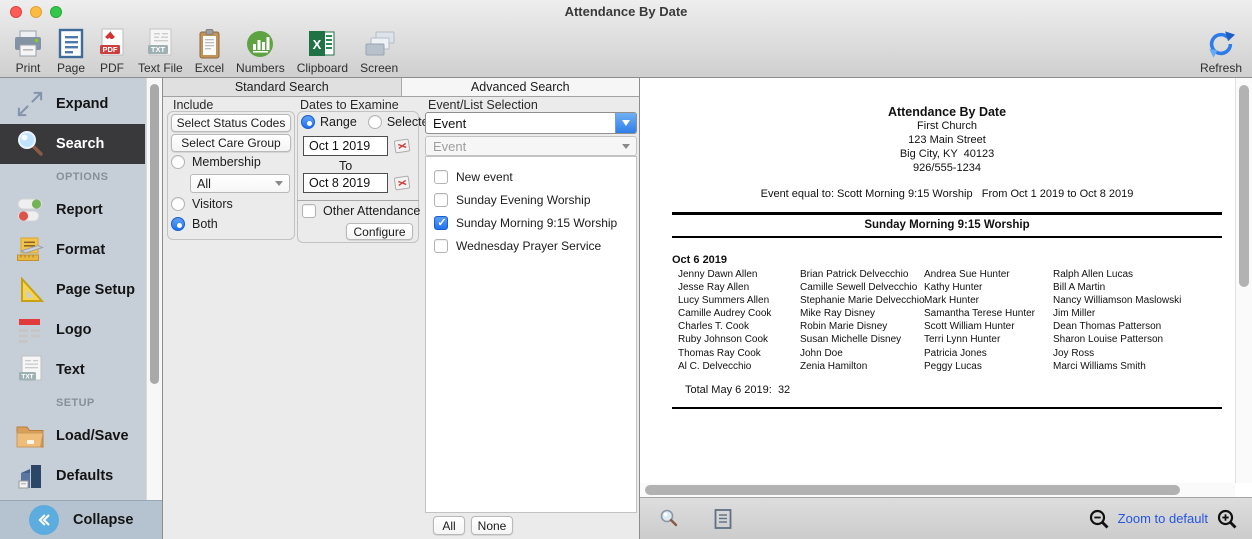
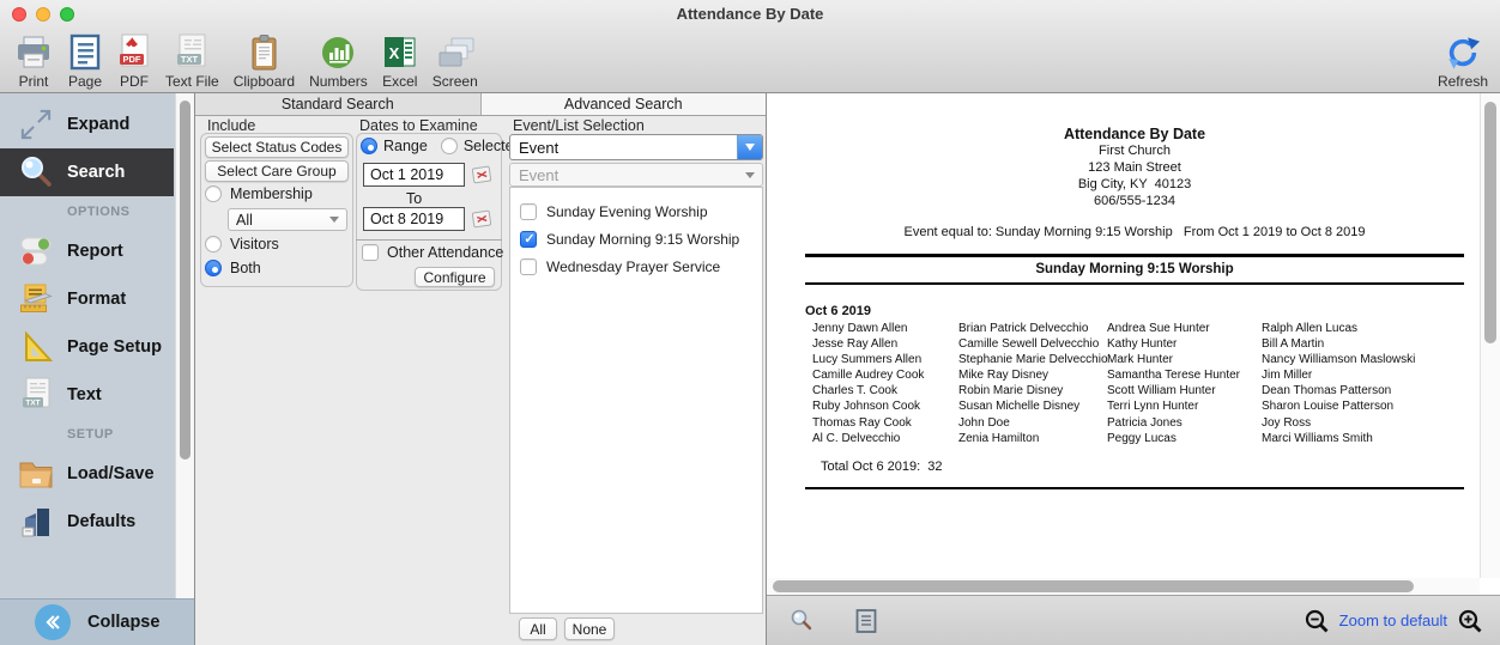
  Attendance By Date
  Print
  Page
  PDF
  PDF
  TXT
  Text File
- Excel
+ Clipboard
  Numbers
  X
- Clipboard
+ Excel
  Screen
  Refresh
  Expand
  Search
  OPTIONS
  Report
  Format
  Page Setup
- Logo
  Text
  SETUP
  Load/Save
  Defaults
  Collapse
  Standard Search
  Advanced Search
  Include
  Select Status Codes
  Select Care Group
  Membership
  All
  Visitors
  Both
  Dates to Examine
  Range
  Select
  Oct 1 2019
  To
  Oct 8 2019
  Other Attendance
  Configure
  Event/List Selection
  Event
  Event
- New event
  Sunday Evening Worship
  Sunday Morning 9:15 Worship
  Wednesday Prayer Service
  All
  None
  Attendance By Date
  First Church
  123 Main Street
  Big City, KY 40123
- 926/555-1234
+ 606/555-1234
- Event equal to: Scott Morning 9:15 Worship From Oct 1 2019 to Oct 8 2019
+ Event equal to: Sunday Morning 9:15 Worship From Oct 1 2019 to Oct 8 2019
  Sunday Morning 9:15 Worship
  Oct 6 2019
  Jenny Dawn Allen
  Brian Patrick Delvecchio
  Andrea Sue Hunter
  Ralph Allen Lucas
  Jesse Ray Allen
  Camille Sewell Delvecchio
  Kathy Hunter
  Bill A Martin
  Lucy Summers Allen
  Stephanie Marie Delvecchio
  Mark Hunter
  Nancy Williamson Maslowski
  Camille Audrey Cook
  Mike Ray Disney
  Samantha Terese Hunter
  Jim Miller
  Charles T. Cook
  Robin Marie Disney
  Scott William Hunter
  Dean Thomas Patterson
  Ruby Johnson Cook
  Susan Michelle Disney
  Terri Lynn Hunter
  Sharon Louise Patterson
  Thomas Ray Cook
  John Doe
  Patricia Jones
  Joy Ross
  Al C. Delvecchio
  Zenia Hamilton
  Peggy Lucas
  Marci Williams Smith
- Total May 6 2019: 32
+ Total Oct 6 2019: 32
  Zoom to default
